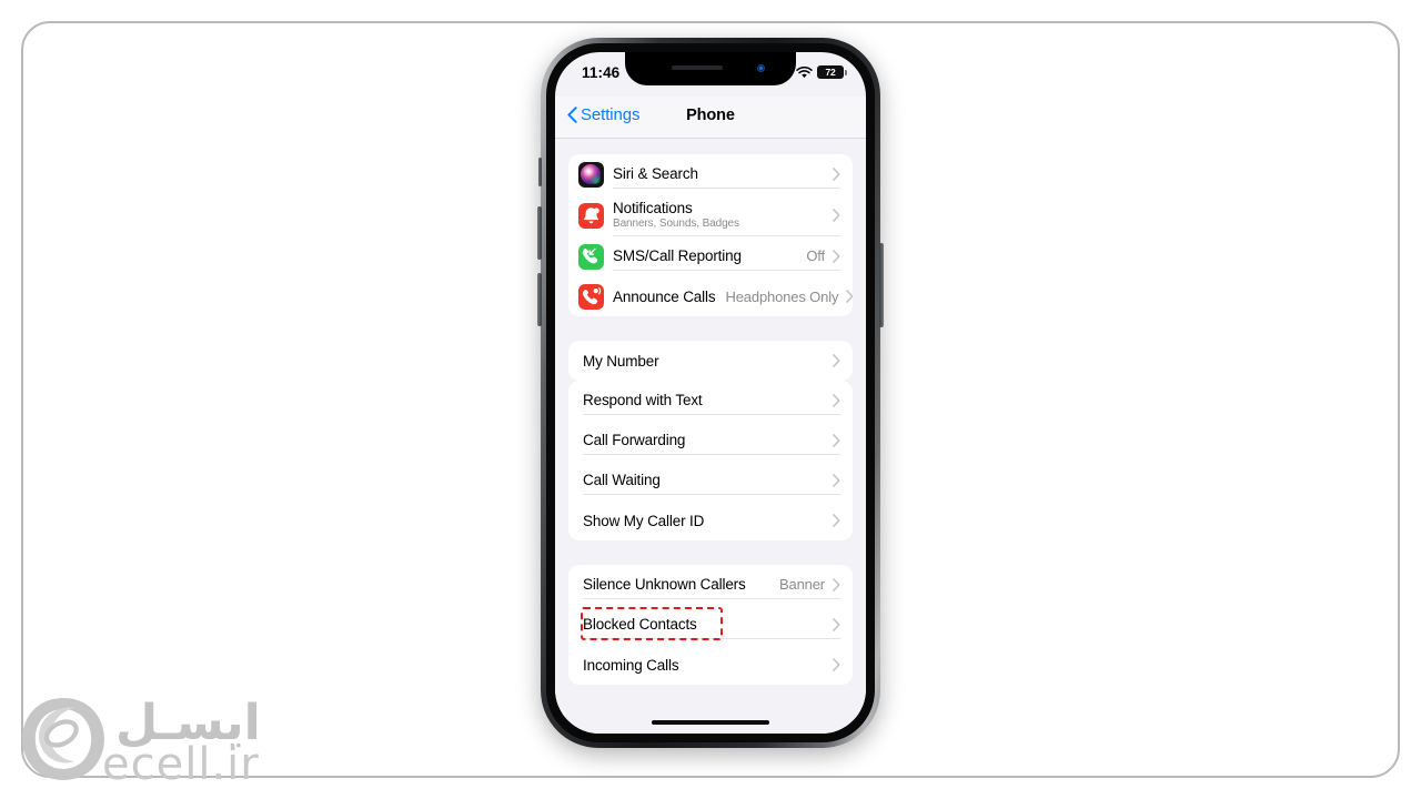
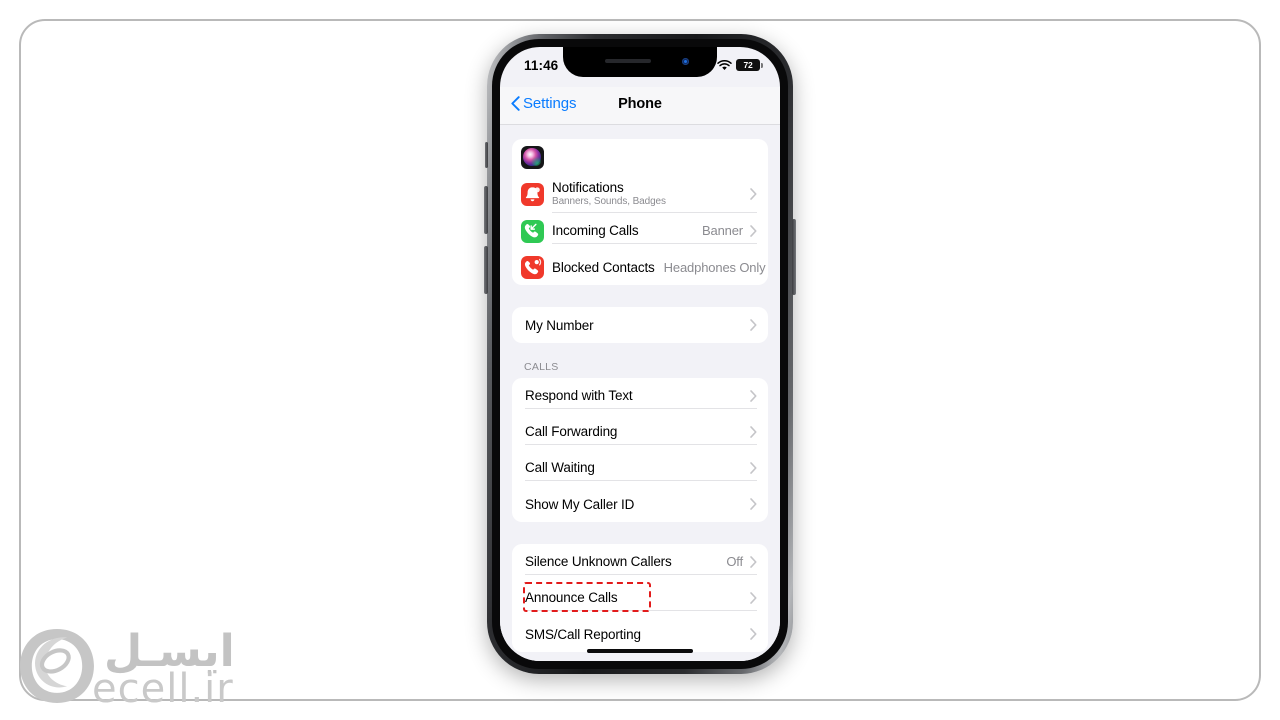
  ایسـل
  ecell.ir
  11:46
  72
  Settings
  Phone
- Siri & Search
  Notifications
  Banners, Sounds, Badges
- SMS/Call Reporting
+ Incoming Calls
- Off
+ Banner
- Announce Calls
+ Blocked Contacts
  Headphones Only
  My Number
+ CALLS
  Respond with Text
  Call Forwarding
  Call Waiting
  Show My Caller ID
  Silence Unknown Callers
- Banner
+ Off
- Blocked Contacts
+ Announce Calls
- Incoming Calls
+ SMS/Call Reporting
